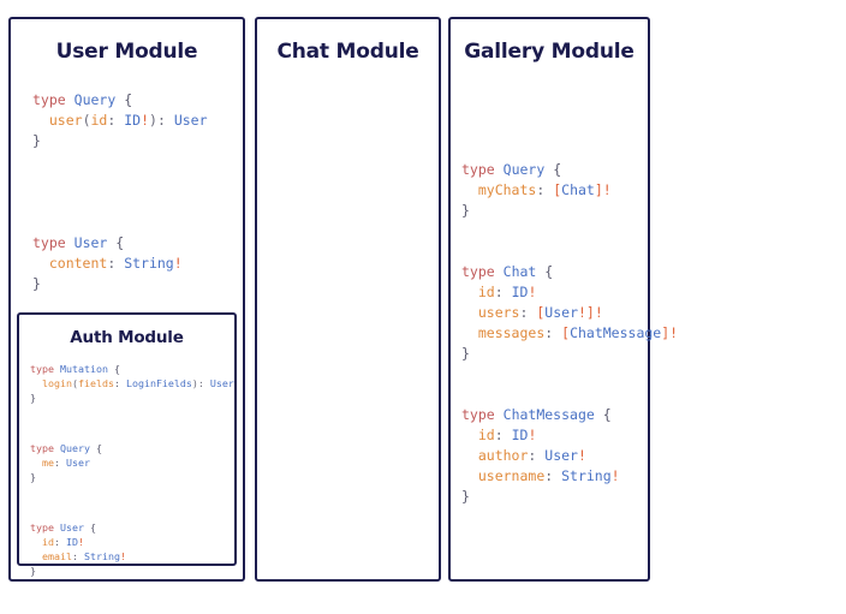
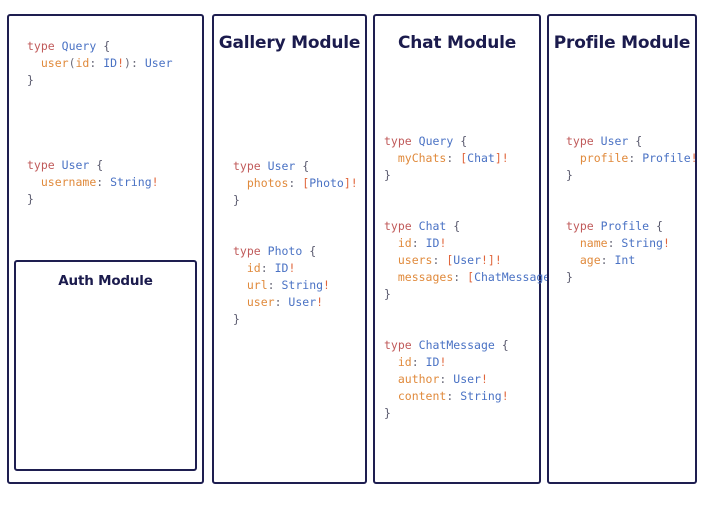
- User Module
- type Query { user(id: ID!): User } type User { content: String! }
+ type Query { user(id: ID!): User } type User { username: String! }
  Auth Module
- type Mutation { login(fields: LoginFields): User } type Query { me: User } type User { id: ID! email: String! }
- Chat Module
+ Gallery Module
+ type User { photos: [Photo]! } type Photo { id: ID! url: String! user: User! }
- Gallery Module
+ Chat Module
- type Query { myChats: [Chat]! } type Chat { id: ID! users: [User!]! messages: [ChatMessage]! } type ChatMessage { id: ID! author: User! username: String! }
+ type Query { myChats: [Chat]! } type Chat { id: ID! users: [User!]! messages: [ChatMessag } type ChatMessage { id: ID! author: User! content: String! }
+ Profile Module
+ type User { profile: Profile! } type Profile { name: String! age: Int }
